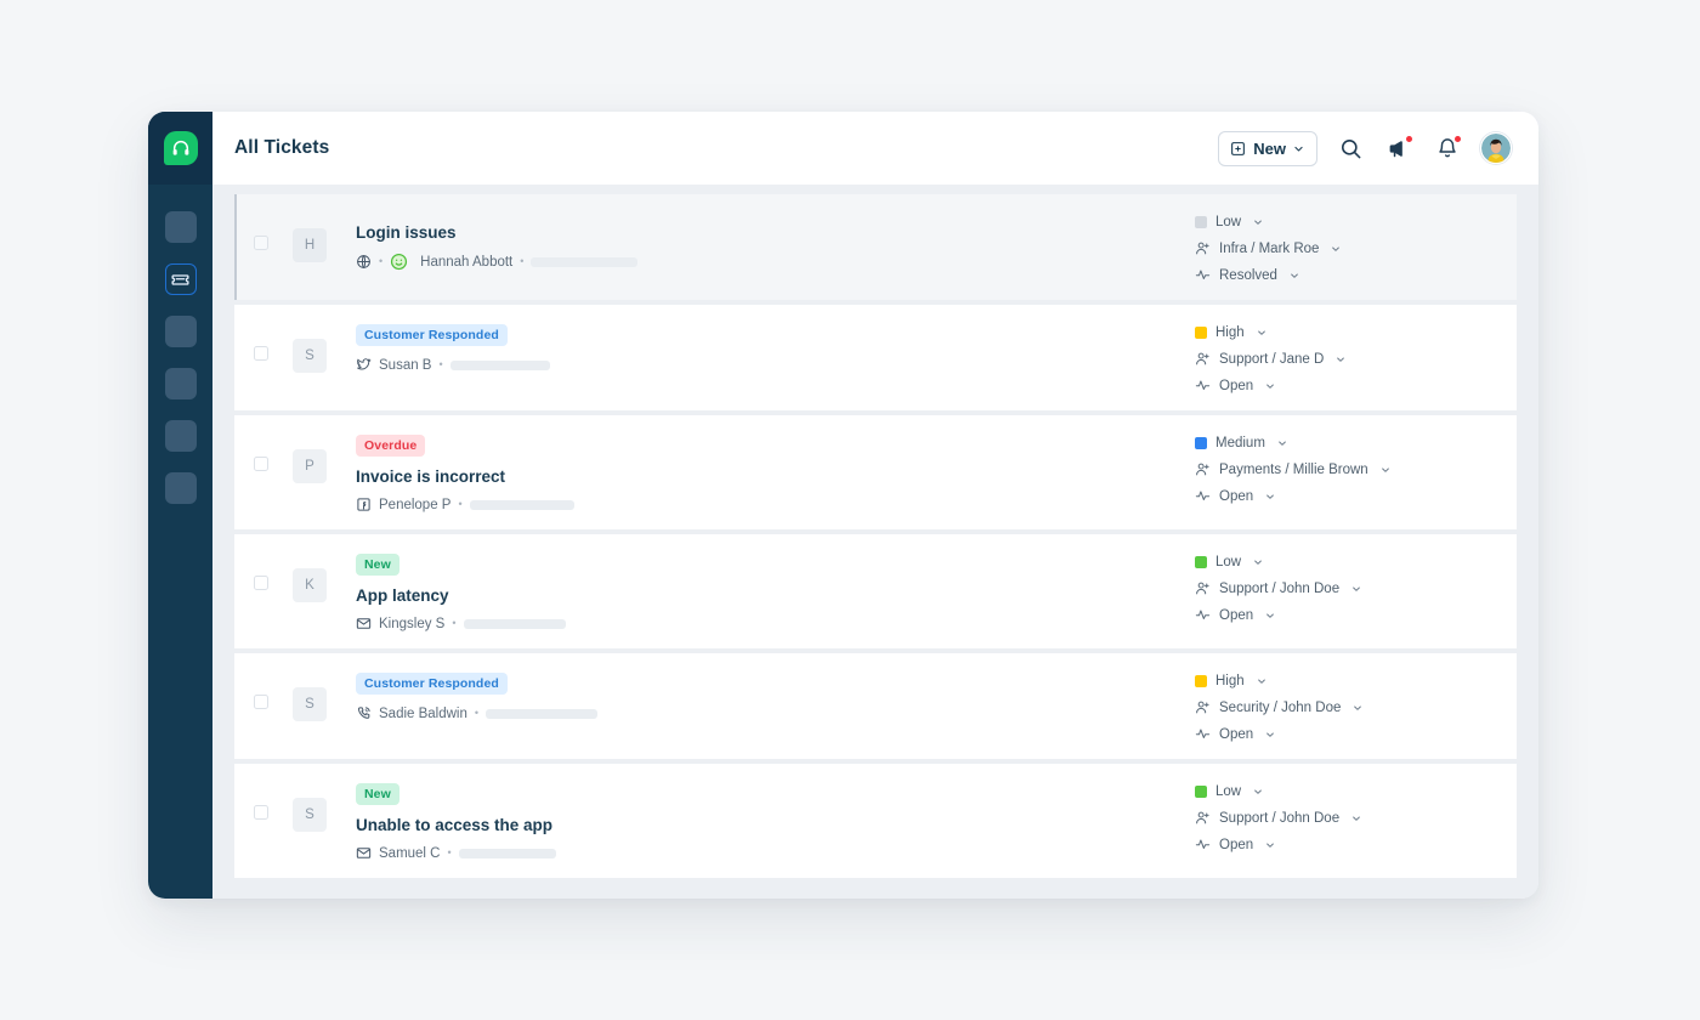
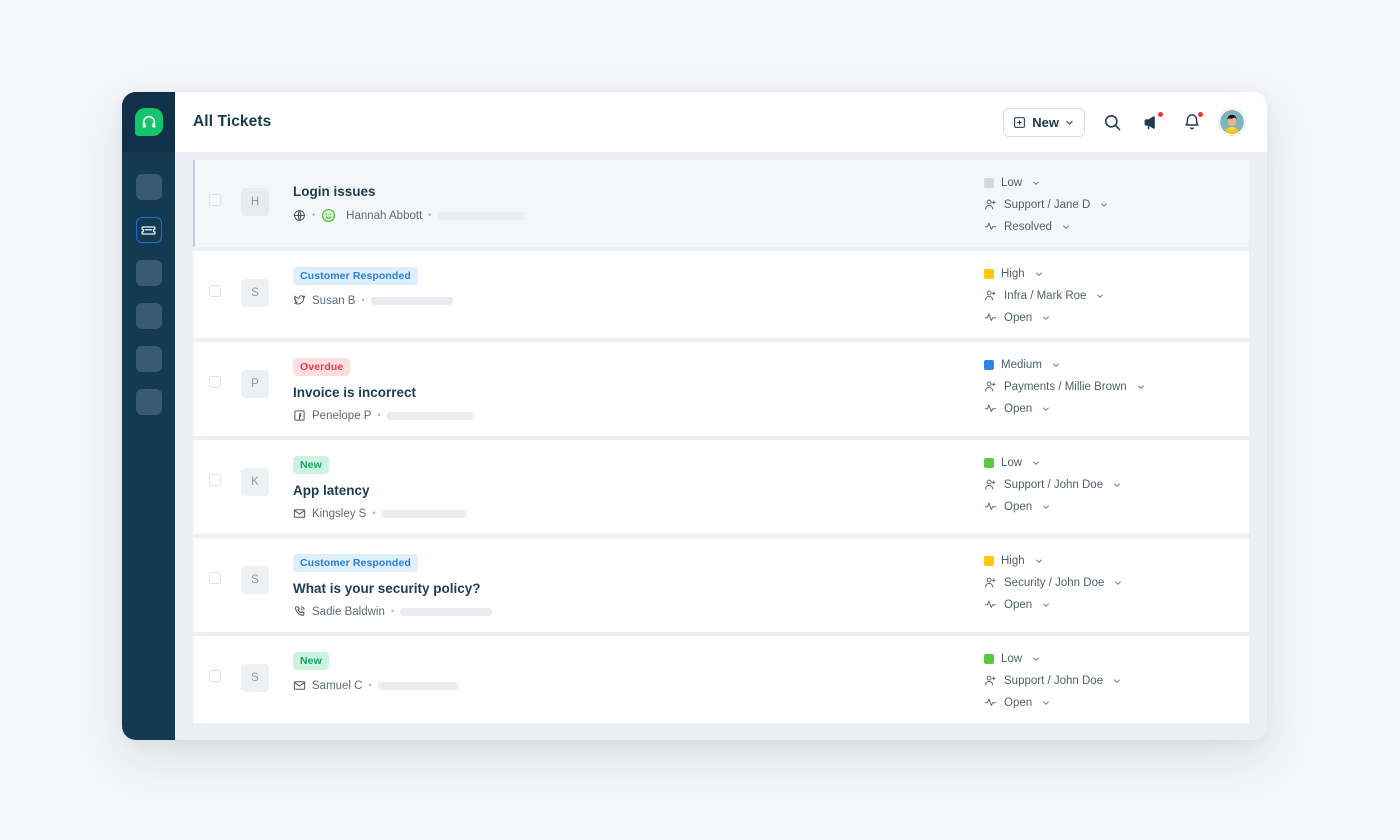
  All Tickets
  New
  H
  Login issues
  •
  Hannah Abbott
  •
  Low
- Infra / Mark Roe
+ Support / Jane D
  Resolved
  S
  Customer Responded
  Susan B
  •
  High
- Support / Jane D
+ Infra / Mark Roe
  Open
  P
  Overdue
  Invoice is incorrect
  Penelope P
  •
  Medium
  Payments / Millie Brown
  Open
  K
  New
  App latency
  Kingsley S
  •
  Low
  Support / John Doe
  Open
  S
  Customer Responded
+ What is your security policy?
  Sadie Baldwin
  •
  High
  Security / John Doe
  Open
  S
  New
- Unable to access the app
  Samuel C
  •
  Low
  Support / John Doe
  Open
